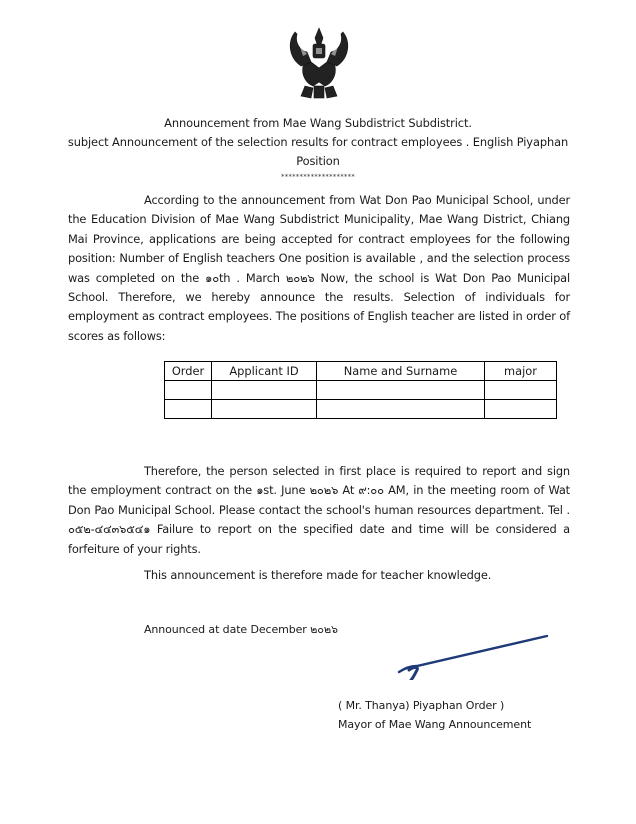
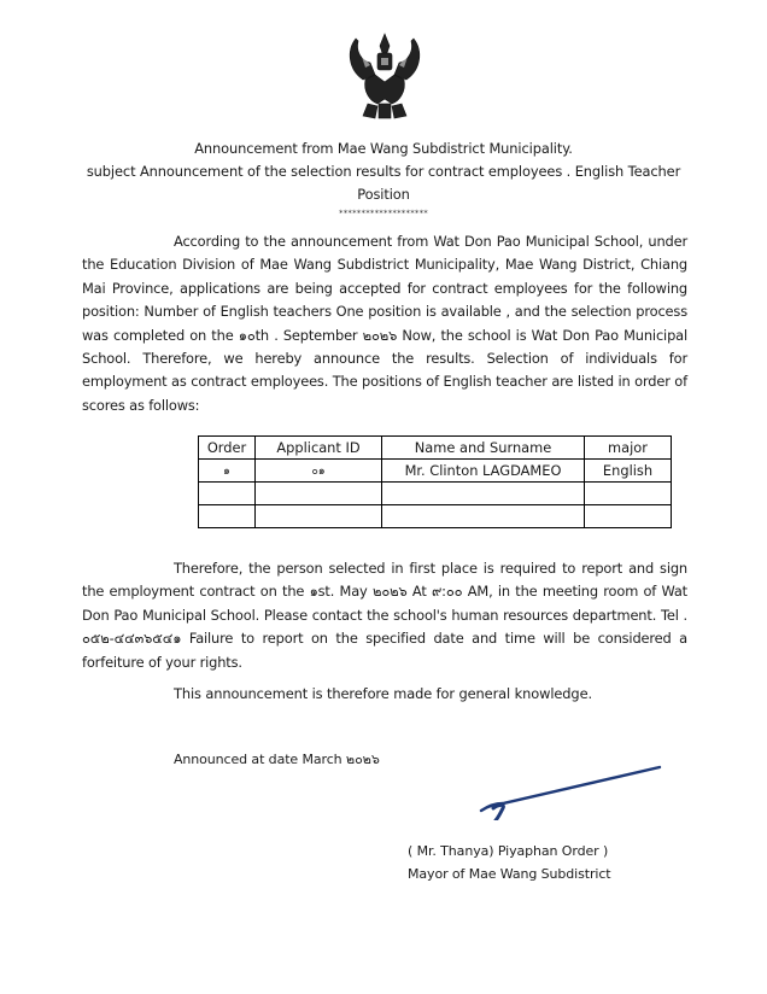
- Announcement from Mae Wang Subdistrict Subdistrict.
+ Announcement from Mae Wang Subdistrict Municipality.
- subject Announcement of the selection results for contract employees . English Piyaphan
+ subject Announcement of the selection results for contract employees . English Teacher
  Position
  ********************
- According to the announcement from Wat Don Pao Municipal School, under the Education Division of Mae Wang Subdistrict Municipality, Mae Wang District, Chiang Mai Province, applications are being accepted for contract employees for the following position: Number of English teachers One position is available , and the selection process was completed on the ๑๐th . March ๒๐๒๖ Now, the school is Wat Don Pao Municipal School. Therefore, we hereby announce the results. Selection of individuals for employment as contract employees. The positions of English teacher are listed in order of scores as follows:
+ According to the announcement from Wat Don Pao Municipal School, under the Education Division of Mae Wang Subdistrict Municipality, Mae Wang District, Chiang Mai Province, applications are being accepted for contract employees for the following position: Number of English teachers One position is available , and the selection process was completed on the ๑๐th . September ๒๐๒๖ Now, the school is Wat Don Pao Municipal School. Therefore, we hereby announce the results. Selection of individuals for employment as contract employees. The positions of English teacher are listed in order of scores as follows:
  Order	Applicant ID	Name and Surname	major
+ ๑	๐๑	Mr. Clinton LAGDAMEO	English
- Therefore, the person selected in first place is required to report and sign the employment contract on the ๑st. June ๒๐๒๖ At ๙:๐๐ AM, in the meeting room of Wat Don Pao Municipal School. Please contact the school's human resources department. Tel . ๐๕๒-๔๔๓๖๕๔๑ Failure to report on the specified date and time will be considered a forfeiture of your rights.
+ Therefore, the person selected in first place is required to report and sign the employment contract on the ๑st. May ๒๐๒๖ At ๙:๐๐ AM, in the meeting room of Wat Don Pao Municipal School. Please contact the school's human resources department. Tel . ๐๕๒-๔๔๓๖๕๔๑ Failure to report on the specified date and time will be considered a forfeiture of your rights.
- This announcement is therefore made for teacher knowledge.
+ This announcement is therefore made for general knowledge.
- Announced at date December ๒๐๒๖
+ Announced at date March ๒๐๒๖
  ( Mr. Thanya) Piyaphan Order )
- Mayor of Mae Wang Announcement
+ Mayor of Mae Wang Subdistrict
